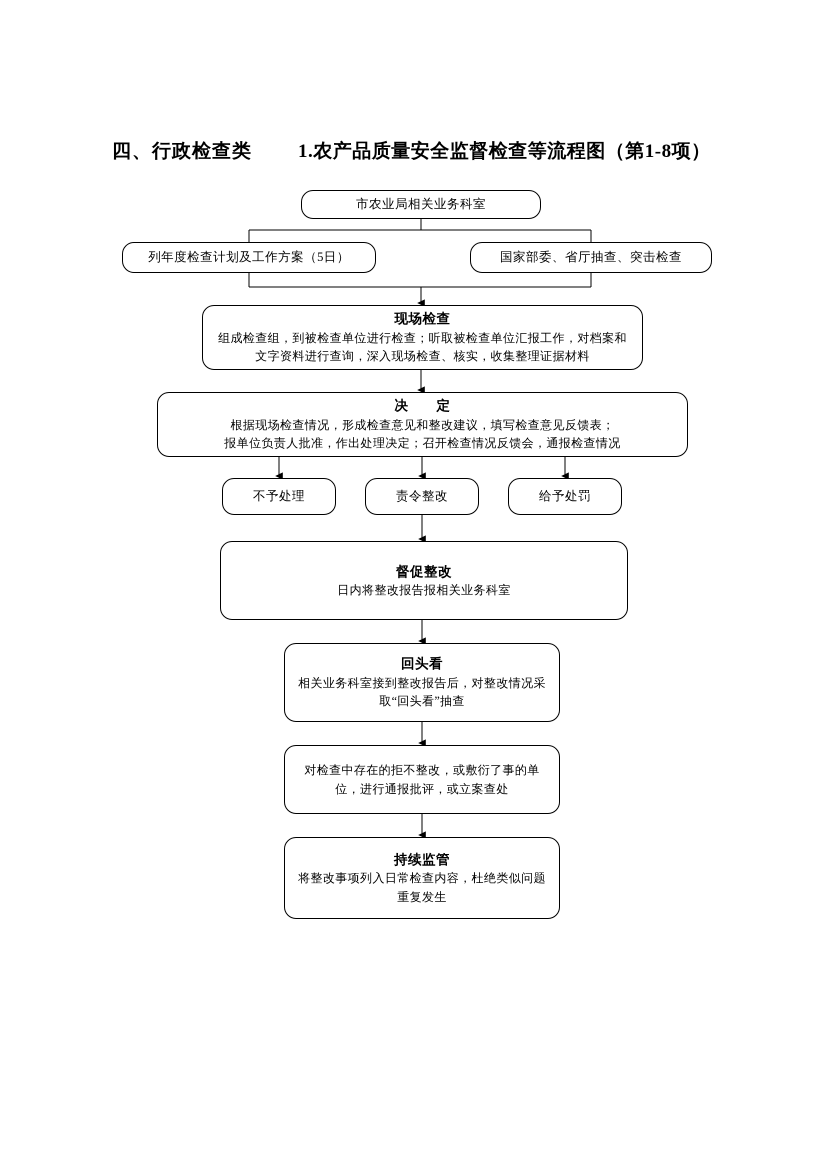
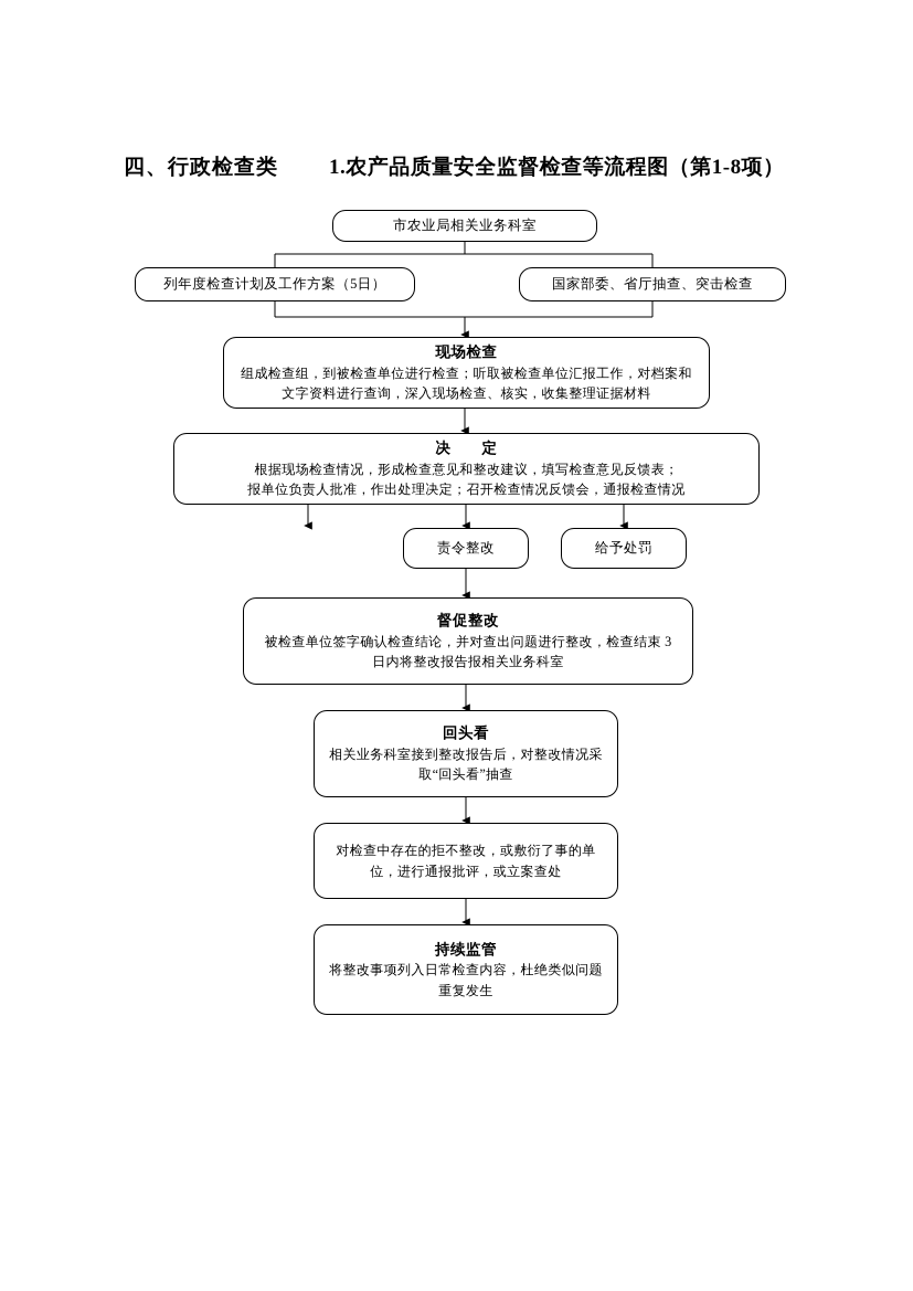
  四、行政检查类
  1.农产品质量安全监督检查等流程图（第1-8项）
  市农业局相关业务科室
  列年度检查计划及工作方案（5日）
  国家部委、省厅抽查、突击检查
  现场检查
  组成检查组，到被检查单位进行检查；听取被检查单位汇报工作，对档案和
  文字资料进行查询，深入现场检查、核实，收集整理证据材料
  决 定
  根据现场检查情况，形成检查意见和整改建议，填写检查意见反馈表；
  报单位负责人批准，作出处理决定；召开检查情况反馈会，通报检查情况
- 不予处理
  责令整改
  给予处罚
  督促整改
+ 被检查单位签字确认检查结论，并对查出问题进行整改，检查结束 3
  日内将整改报告报相关业务科室
  回头看
  相关业务科室接到整改报告后，对整改情况采
  取“回头看”抽查
  对检查中存在的拒不整改，或敷衍了事的单
  位，进行通报批评，或立案查处
  持续监管
  将整改事项列入日常检查内容，杜绝类似问题
  重复发生
